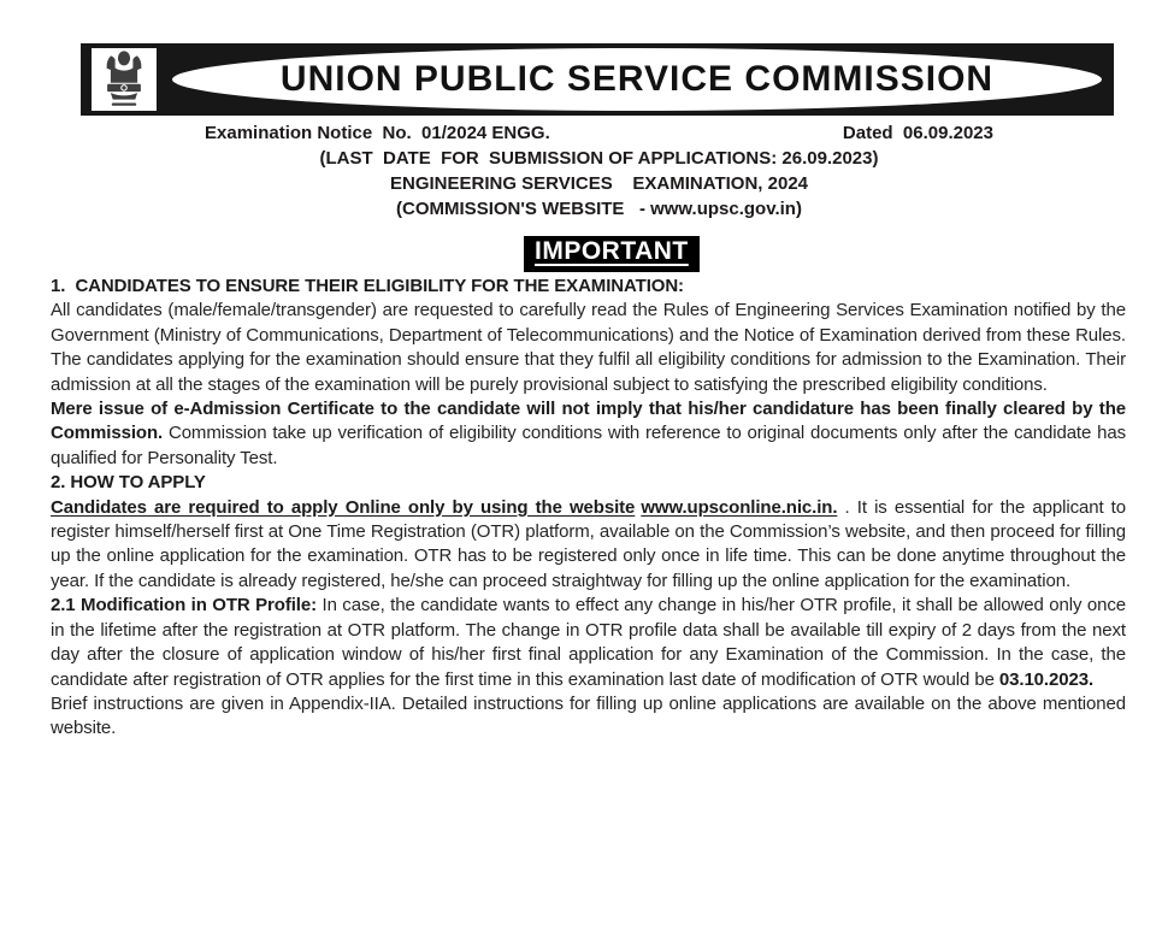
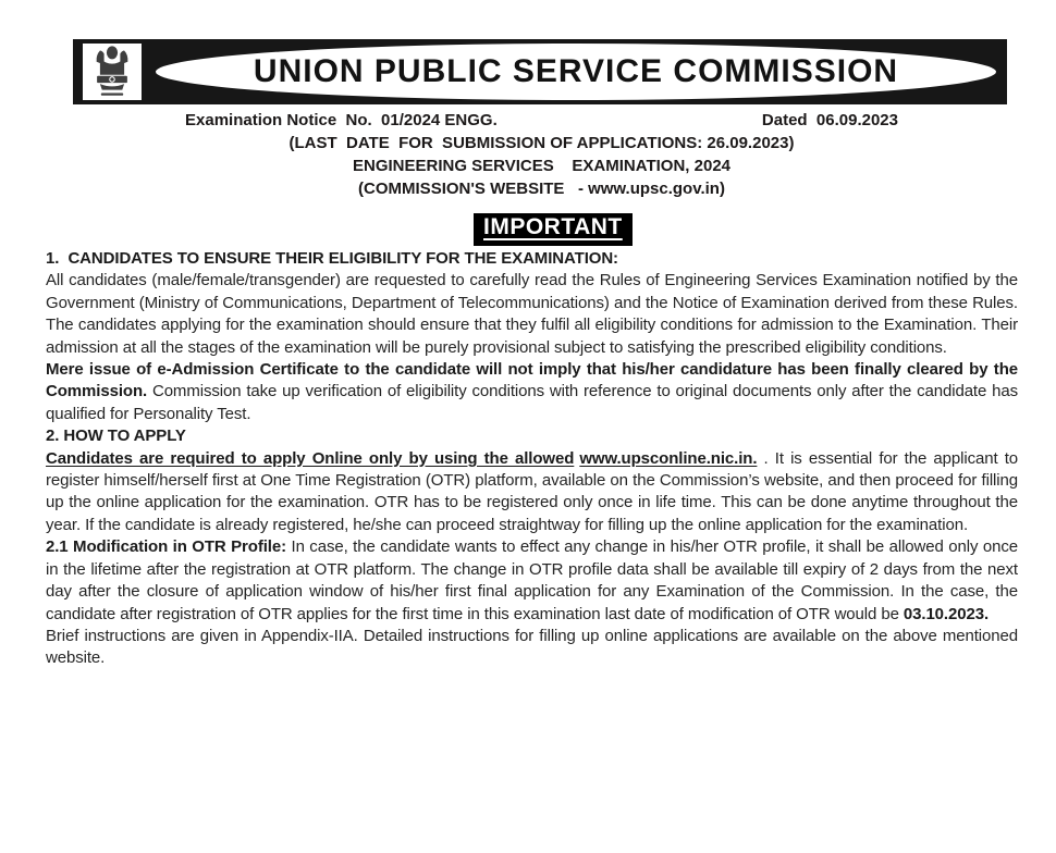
  UNION PUBLIC SERVICE COMMISSION
  Examination Notice No. 01/2024 ENGG.
  Dated 06.09.2023
  (LAST DATE FOR SUBMISSION OF APPLICATIONS: 26.09.2023)
  ENGINEERING SERVICES EXAMINATION, 2024
  (COMMISSION'S WEBSITE - www.upsc.gov.in)
  IMPORTANT
  1. CANDIDATES TO ENSURE THEIR ELIGIBILITY FOR THE EXAMINATION:
  All candidates (male/female/transgender) are requested to carefully read the Rules of Engineering Services Examination notified by the Government (Ministry of Communications, Department of Telecommunications) and the Notice of Examination derived from these Rules. The candidates applying for the examination should ensure that they fulfil all eligibility conditions for admission to the Examination. Their admission at all the stages of the examination will be purely provisional subject to satisfying the prescribed eligibility conditions.
  Mere issue of e-Admission Certificate to the candidate will not imply that his/her candidature has been finally cleared by the Commission. Commission take up verification of eligibility conditions with reference to original documents only after the candidate has qualified for Personality Test.
  2. HOW TO APPLY
- Candidates are required to apply Online only by using the website www.upsconline.nic.in. . It is essential for the applicant to register himself/herself first at One Time Registration (OTR) platform, available on the Commission’s website, and then proceed for filling up the online application for the examination. OTR has to be registered only once in life time. This can be done anytime throughout the year. If the candidate is already registered, he/she can proceed straightway for filling up the online application for the examination.
+ Candidates are required to apply Online only by using the allowed www.upsconline.nic.in. . It is essential for the applicant to register himself/herself first at One Time Registration (OTR) platform, available on the Commission’s website, and then proceed for filling up the online application for the examination. OTR has to be registered only once in life time. This can be done anytime throughout the year. If the candidate is already registered, he/she can proceed straightway for filling up the online application for the examination.
  2.1 Modification in OTR Profile: In case, the candidate wants to effect any change in his/her OTR profile, it shall be allowed only once in the lifetime after the registration at OTR platform. The change in OTR profile data shall be available till expiry of 2 days from the next day after the closure of application window of his/her first final application for any Examination of the Commission. In the case, the candidate after registration of OTR applies for the first time in this examination last date of modification of OTR would be 03.10.2023.
  Brief instructions are given in Appendix-IIA. Detailed instructions for filling up online applications are available on the above mentioned website.
